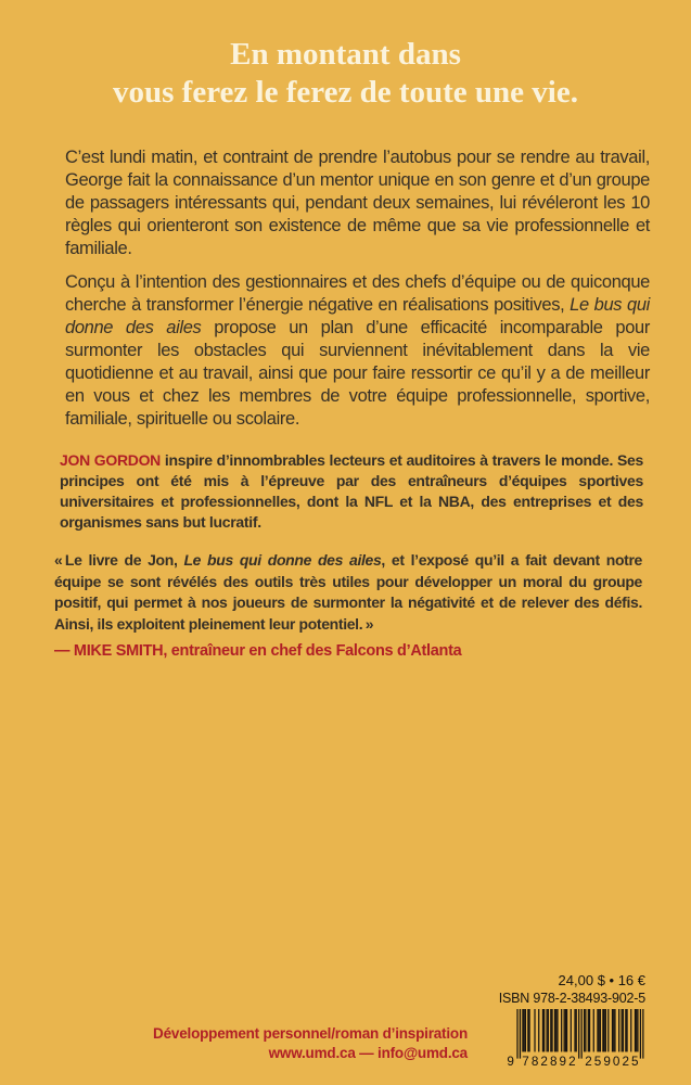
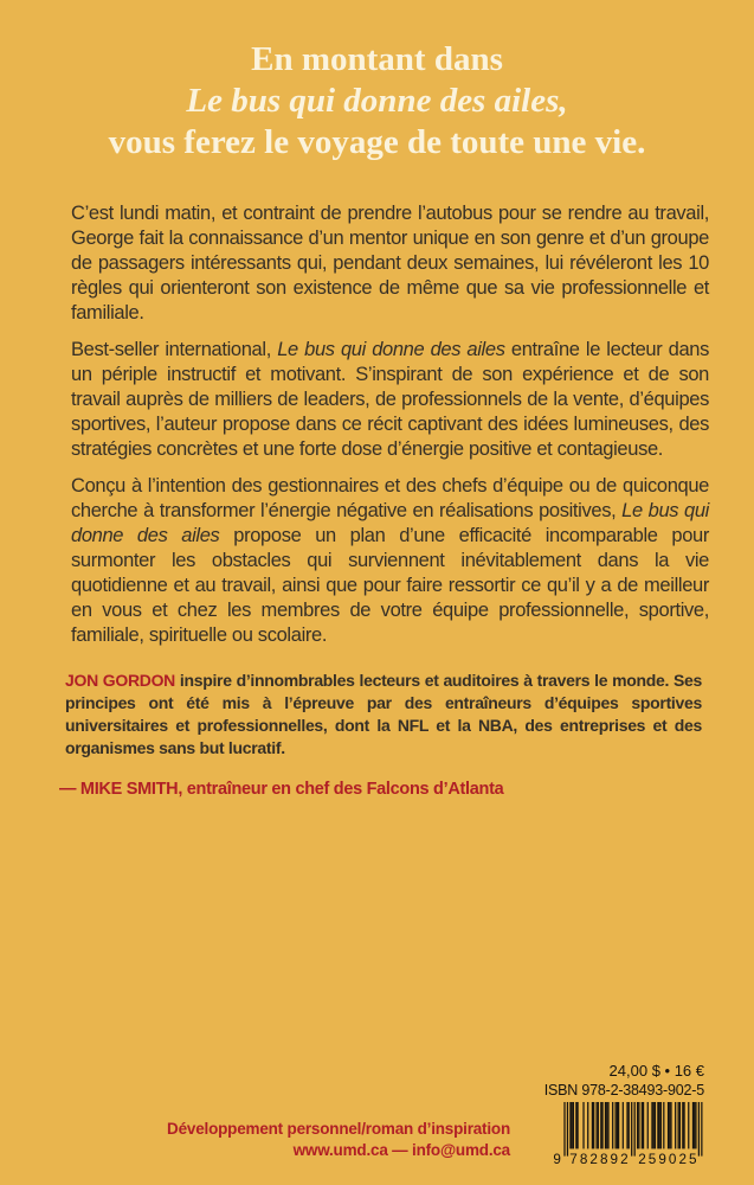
  En montant dans
+ Le bus qui donne des ailes,
- vous ferez le ferez de toute une vie.
+ vous ferez le voyage de toute une vie.
  C’est lundi matin, et contraint de prendre l’autobus pour se rendre au travail, George fait la connaissance d’un mentor unique en son genre et d’un groupe de passagers intéressants qui, pendant deux semaines, lui révéleront les 10 règles qui orienteront son existence de même que sa vie professionnelle et familiale.
+ Best-seller international, Le bus qui donne des ailes entraîne le lecteur dans un périple instructif et motivant. S’inspirant de son expérience et de son travail auprès de milliers de leaders, de professionnels de la vente, d’équipes sportives, l’auteur propose dans ce récit captivant des idées lumineuses, des stratégies concrètes et une forte dose d’énergie positive et contagieuse.
  Conçu à l’intention des gestionnaires et des chefs d’équipe ou de quiconque cherche à transformer l’énergie négative en réalisations positives, Le bus qui donne des ailes propose un plan d’une efficacité incomparable pour surmonter les obstacles qui surviennent inévitablement dans la vie quotidienne et au travail, ainsi que pour faire ressortir ce qu’il y a de meilleur en vous et chez les membres de votre équipe professionnelle, sportive, familiale, spirituelle ou scolaire.
  JON GORDON inspire d’innombrables lecteurs et auditoires à travers le monde. Ses principes ont été mis à l’épreuve par des entraîneurs d’équipes sportives universitaires et professionnelles, dont la NFL et la NBA, des entreprises et des organismes sans but lucratif.
- « Le livre de Jon, Le bus qui donne des ailes, et l’exposé qu’il a fait devant notre équipe se sont révélés des outils très utiles pour développer un moral du groupe positif, qui permet à nos joueurs de surmonter la négativité et de relever des défis. Ainsi, ils exploitent pleinement leur potentiel. »
  — MIKE SMITH, entraîneur en chef des Falcons d’Atlanta
  Développement personnel/roman d’inspiration
  www.umd.ca — info@umd.ca
  24,00 $ • 16 €
  ISBN 978-2-38493-902-5
  9
  782892
  259025
